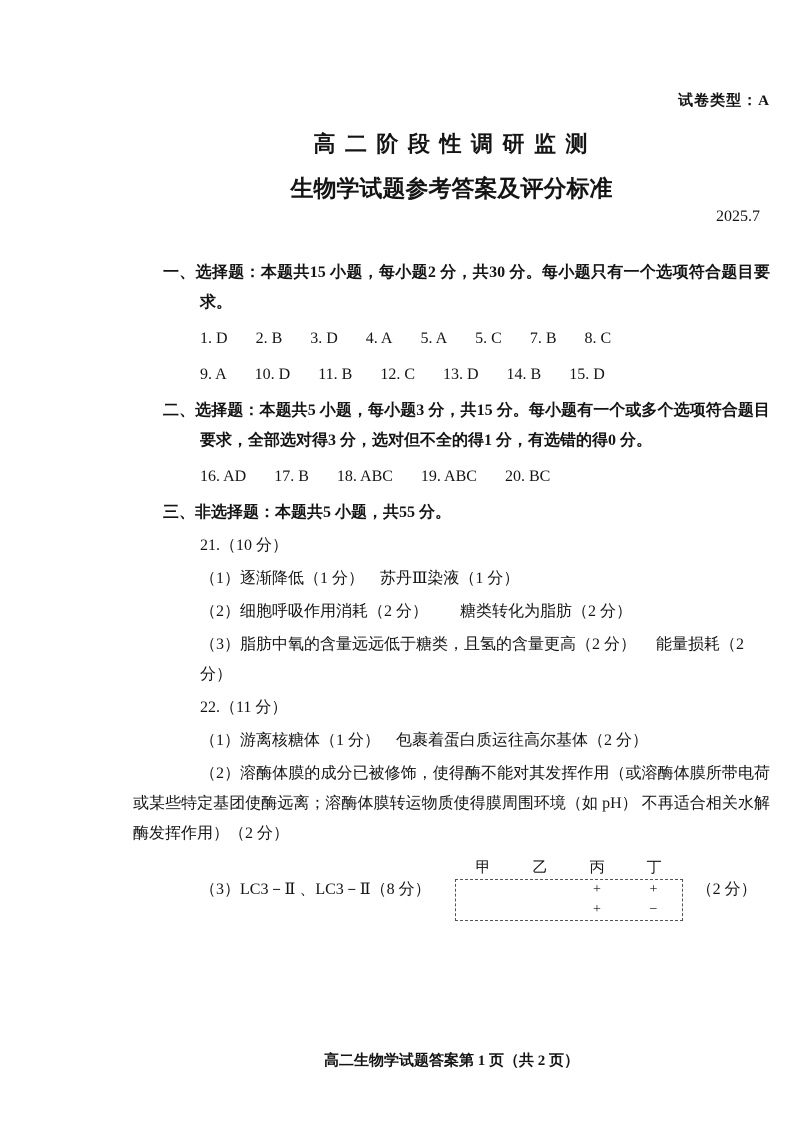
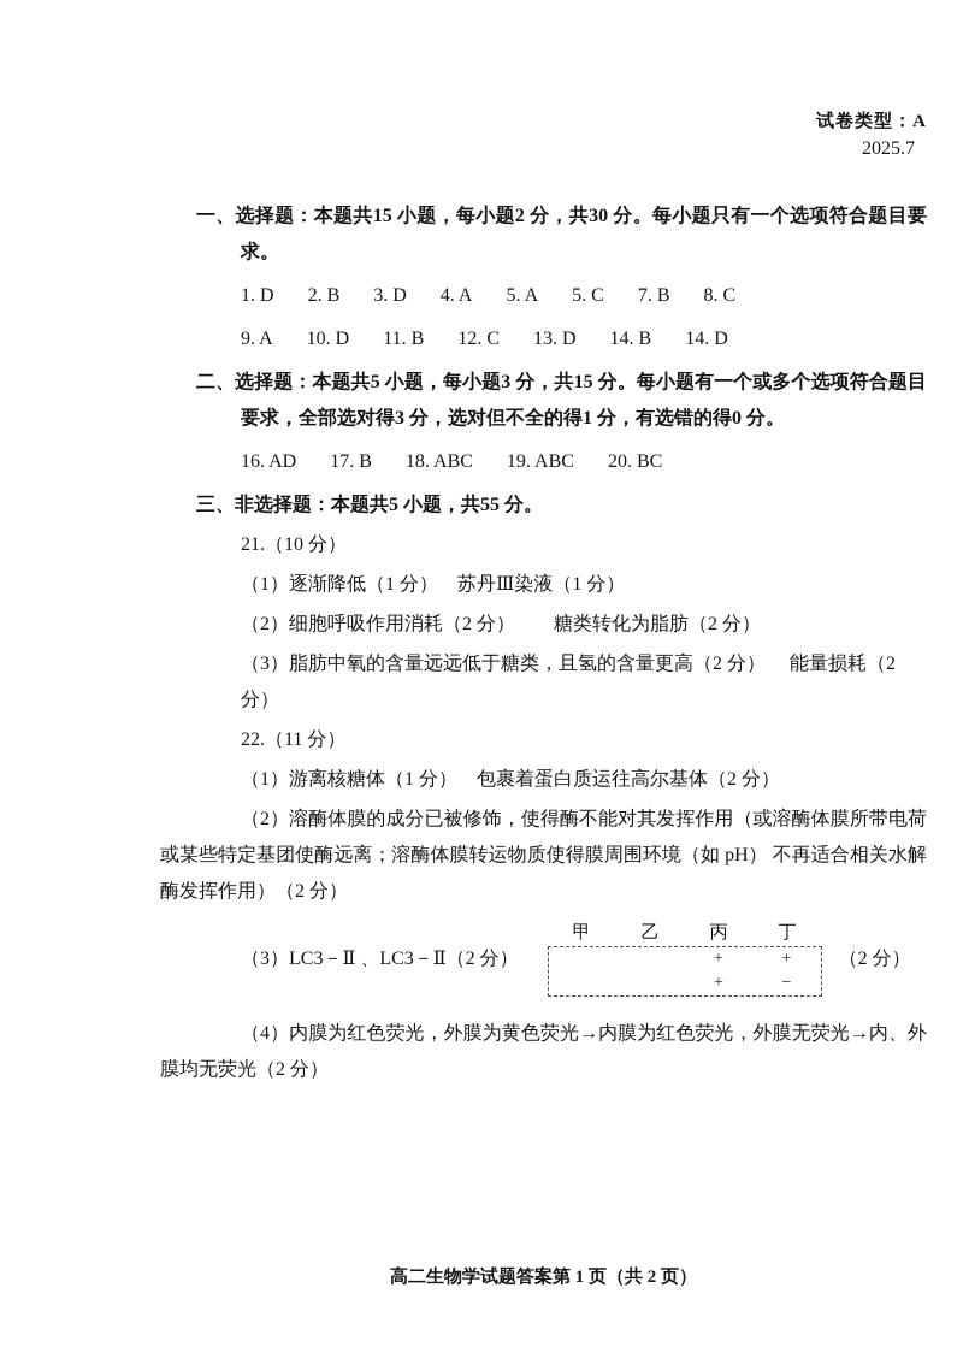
  试卷类型：A
- 高 二 阶 段 性 调 研 监 测
- 生物学试题参考答案及评分标准
  2025.7
  一、选择题：本题共15 小题，每小题2 分，共30 分。每小题只有一个选项符合题目要求。
  1. D
  2. B
  3. D
  4. A
  5. A
  5. C
  7. B
  8. C
  9. A
  10. D
  11. B
  12. C
  13. D
  14. B
- 15. D
+ 14. D
  二、选择题：本题共5 小题，每小题3 分，共15 分。每小题有一个或多个选项符合题目要求，全部选对得3 分，选对但不全的得1 分，有选错的得0 分。
  16. AD
  17. B
  18. ABC
  19. ABC
  20. BC
  三、非选择题：本题共5 小题，共55 分。
  21.（10 分）
  （1）逐渐降低（1 分） 苏丹Ⅲ染液（1 分）
  （2）细胞呼吸作用消耗（2 分） 糖类转化为脂肪（2 分）
  （3）脂肪中氧的含量远远低于糖类，且氢的含量更高（2 分） 能量损耗（2 分）
  22.（11 分）
  （1）游离核糖体（1 分） 包裹着蛋白质运往高尔基体（2 分）
  （2）溶酶体膜的成分已被修饰，使得酶不能对其发挥作用（或溶酶体膜所带电荷或某些特定基团使酶远离；溶酶体膜转运物质使得膜周围环境（如 pH） 不再适合相关水解酶发挥作用）（2 分）
- （3）LC3－Ⅱ 、LC3－Ⅱ（8 分）
+ （3）LC3－Ⅱ 、LC3－Ⅱ（2 分）
  甲
  乙
  丙
  丁
  +
  +
  +
  −
  （2 分）
+ （4）内膜为红色荧光，外膜为黄色荧光→内膜为红色荧光，外膜无荧光→内、外膜均无荧光（2 分）
  高二生物学试题答案第 1 页（共 2 页）
